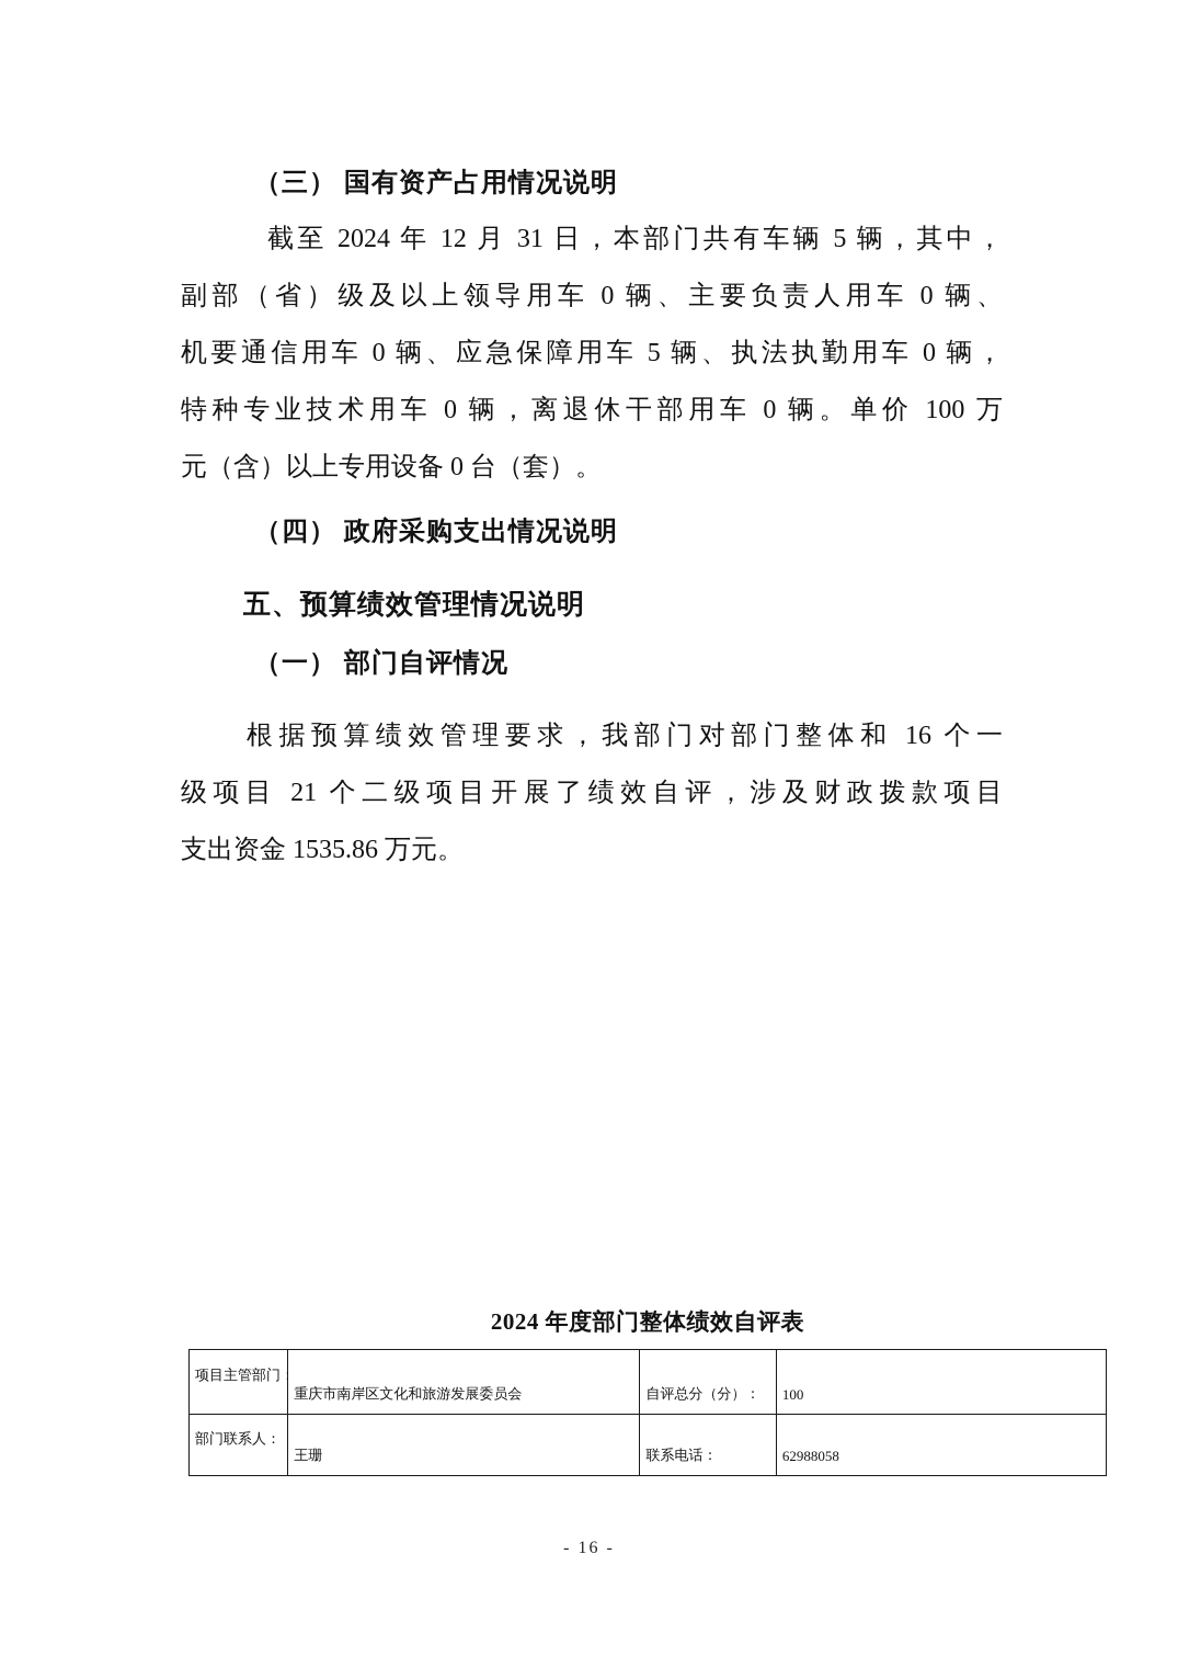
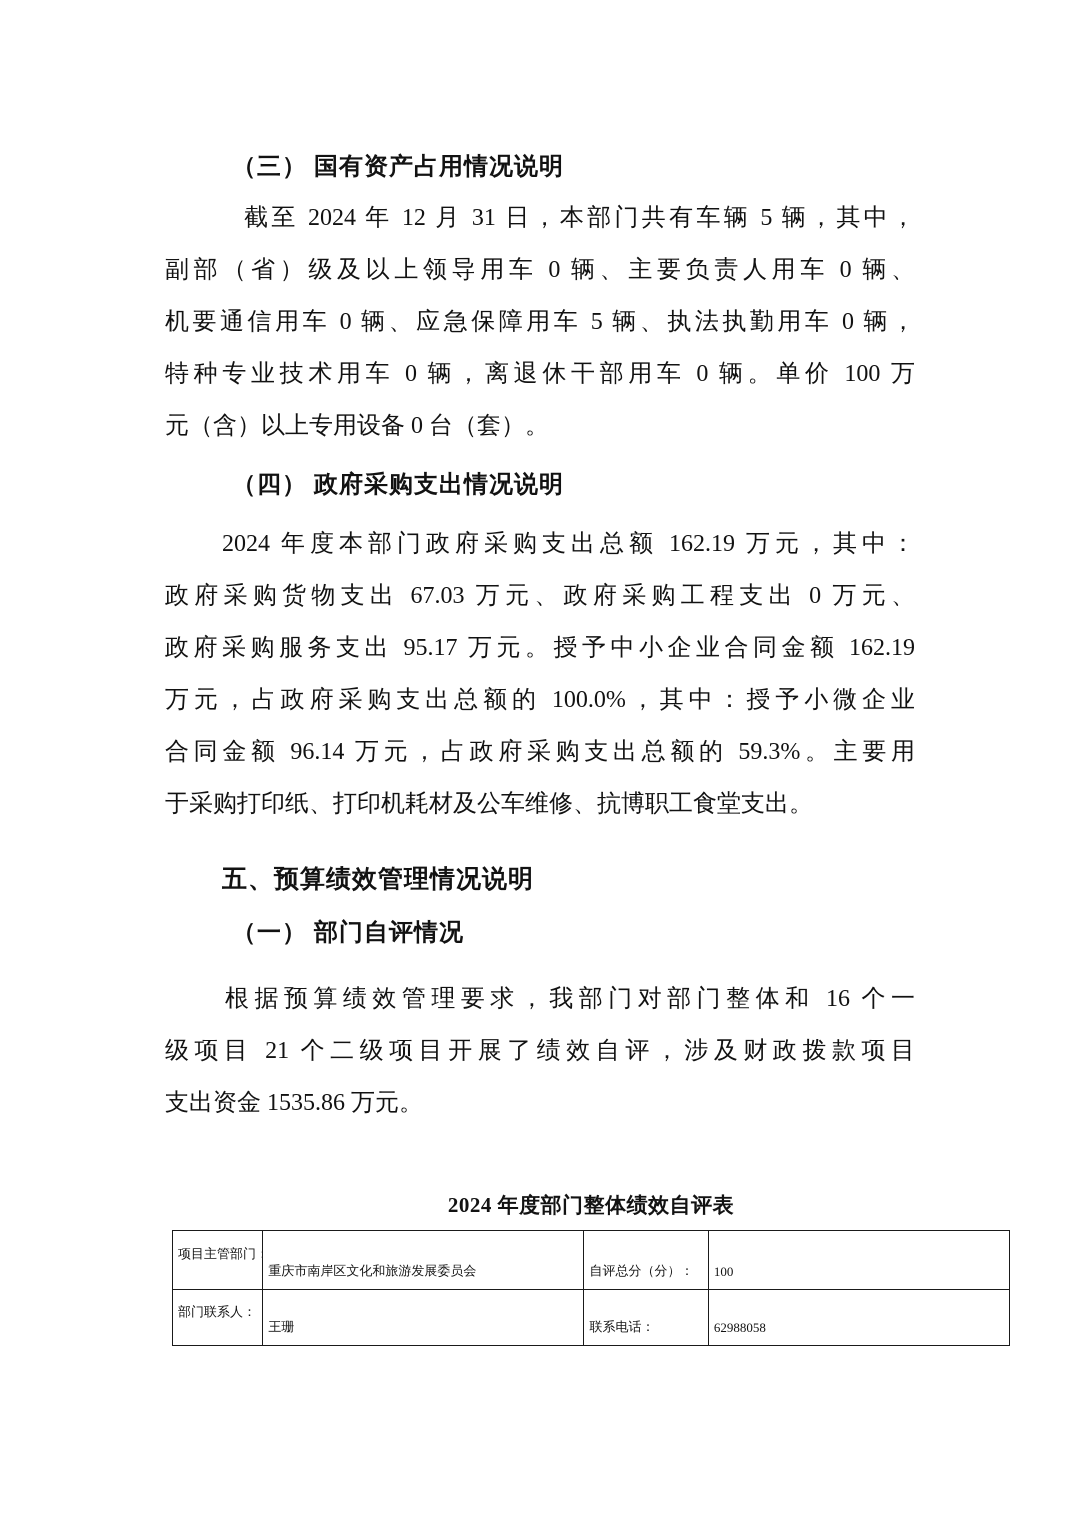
  （三） 国有资产占用情况说明
  截至 2024 年 12 月 31 日，本部门共有车辆 5 辆，其中，
  副部（省）级及以上领导用车 0 辆、主要负责人用车 0 辆、
  机要通信用车 0 辆、应急保障用车 5 辆、执法执勤用车 0 辆，
  特种专业技术用车 0 辆，离退休干部用车 0 辆。单价 100 万
  元（含）以上专用设备 0 台（套）。
  （四） 政府采购支出情况说明
+ 2024 年度本部门政府采购支出总额 162.19 万元，其中：
+ 政府采购货物支出 67.03 万元、政府采购工程支出 0 万元、
+ 政府采购服务支出 95.17 万元。授予中小企业合同金额 162.19
+ 万元，占政府采购支出总额的 100.0%，其中：授予小微企业
+ 合同金额 96.14 万元，占政府采购支出总额的 59.3%。主要用
+ 于采购打印纸、打印机耗材及公车维修、抗博职工食堂支出。
  五、预算绩效管理情况说明
  （一） 部门自评情况
  根据预算绩效管理要求，我部门对部门整体和 16 个一
  级项目 21 个二级项目开展了绩效自评，涉及财政拨款项目
  支出资金 1535.86 万元。
  2024 年度部门整体绩效自评表
  项目主管部门：	重庆市南岸区文化和旅游发展委员会	自评总分（分）：	100
  部门联系人：	王珊	联系电话：	62988058
- - 16 -
